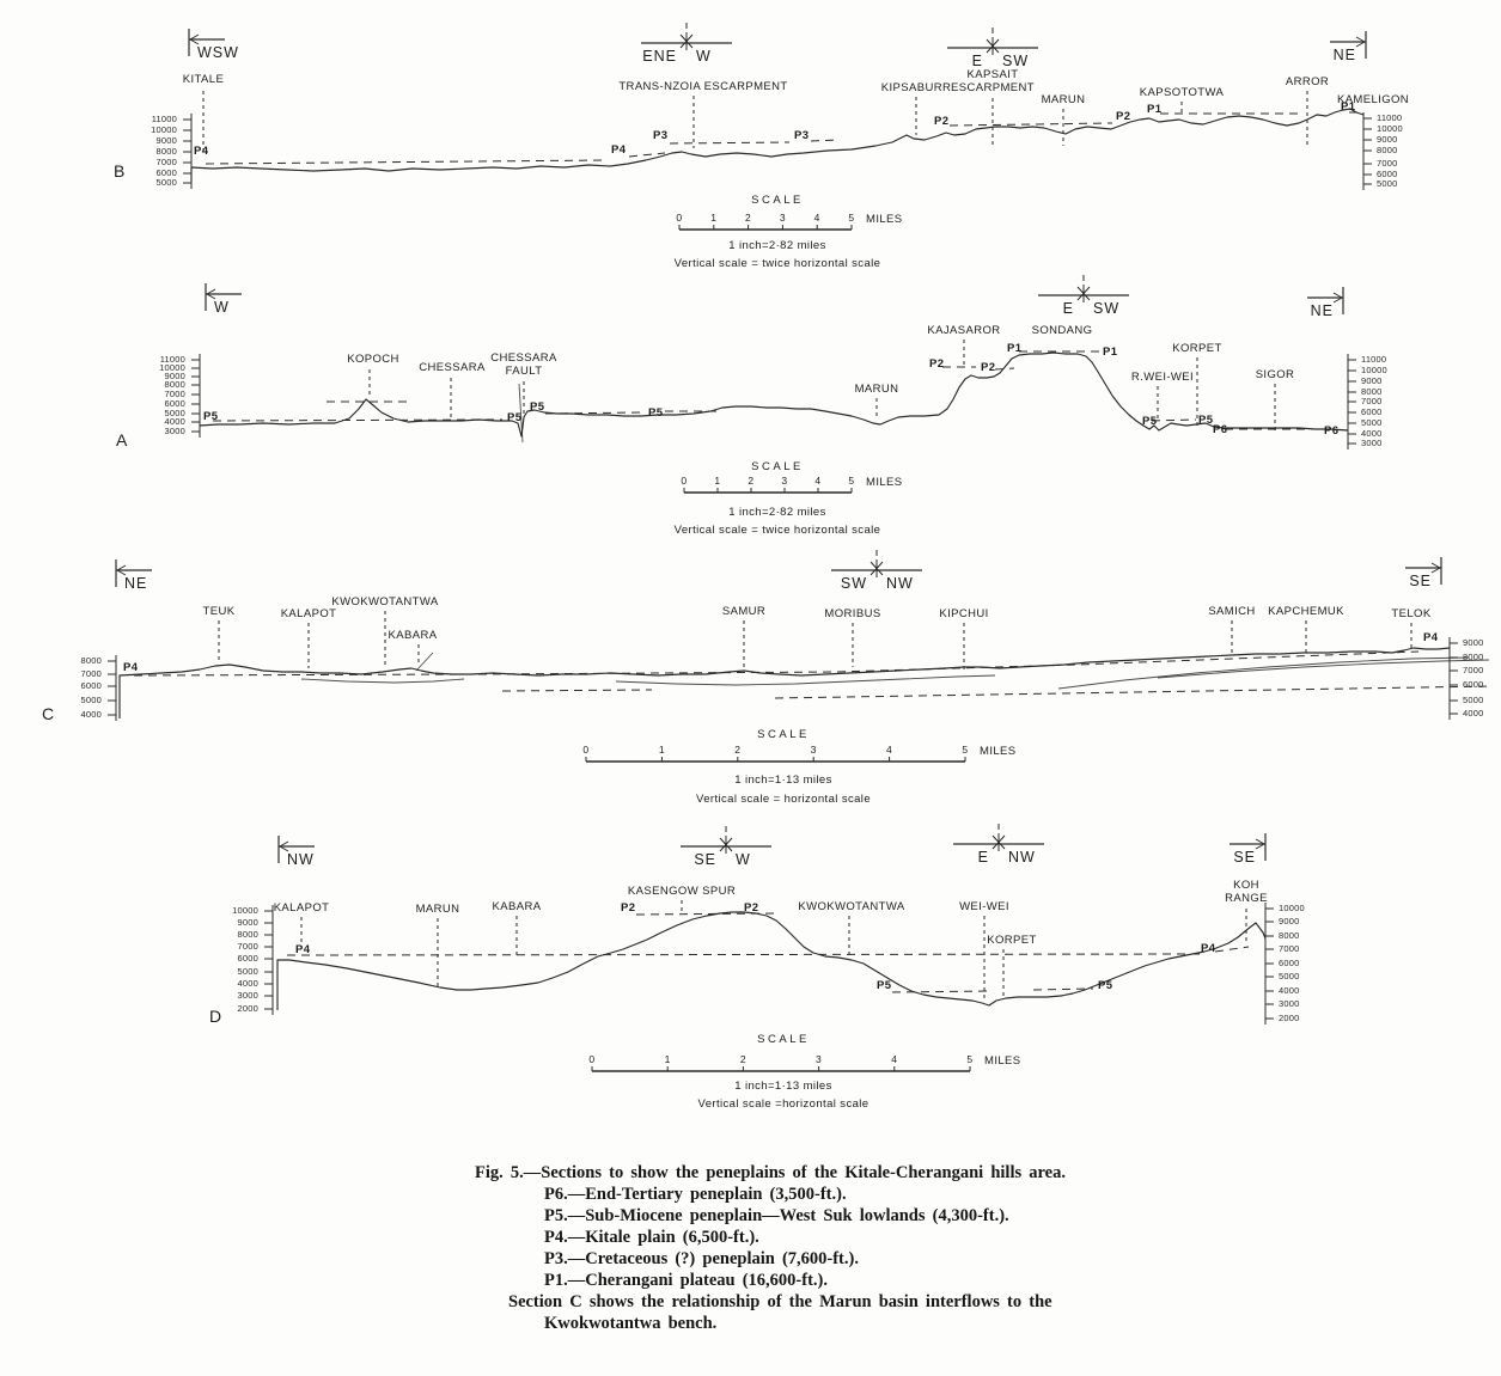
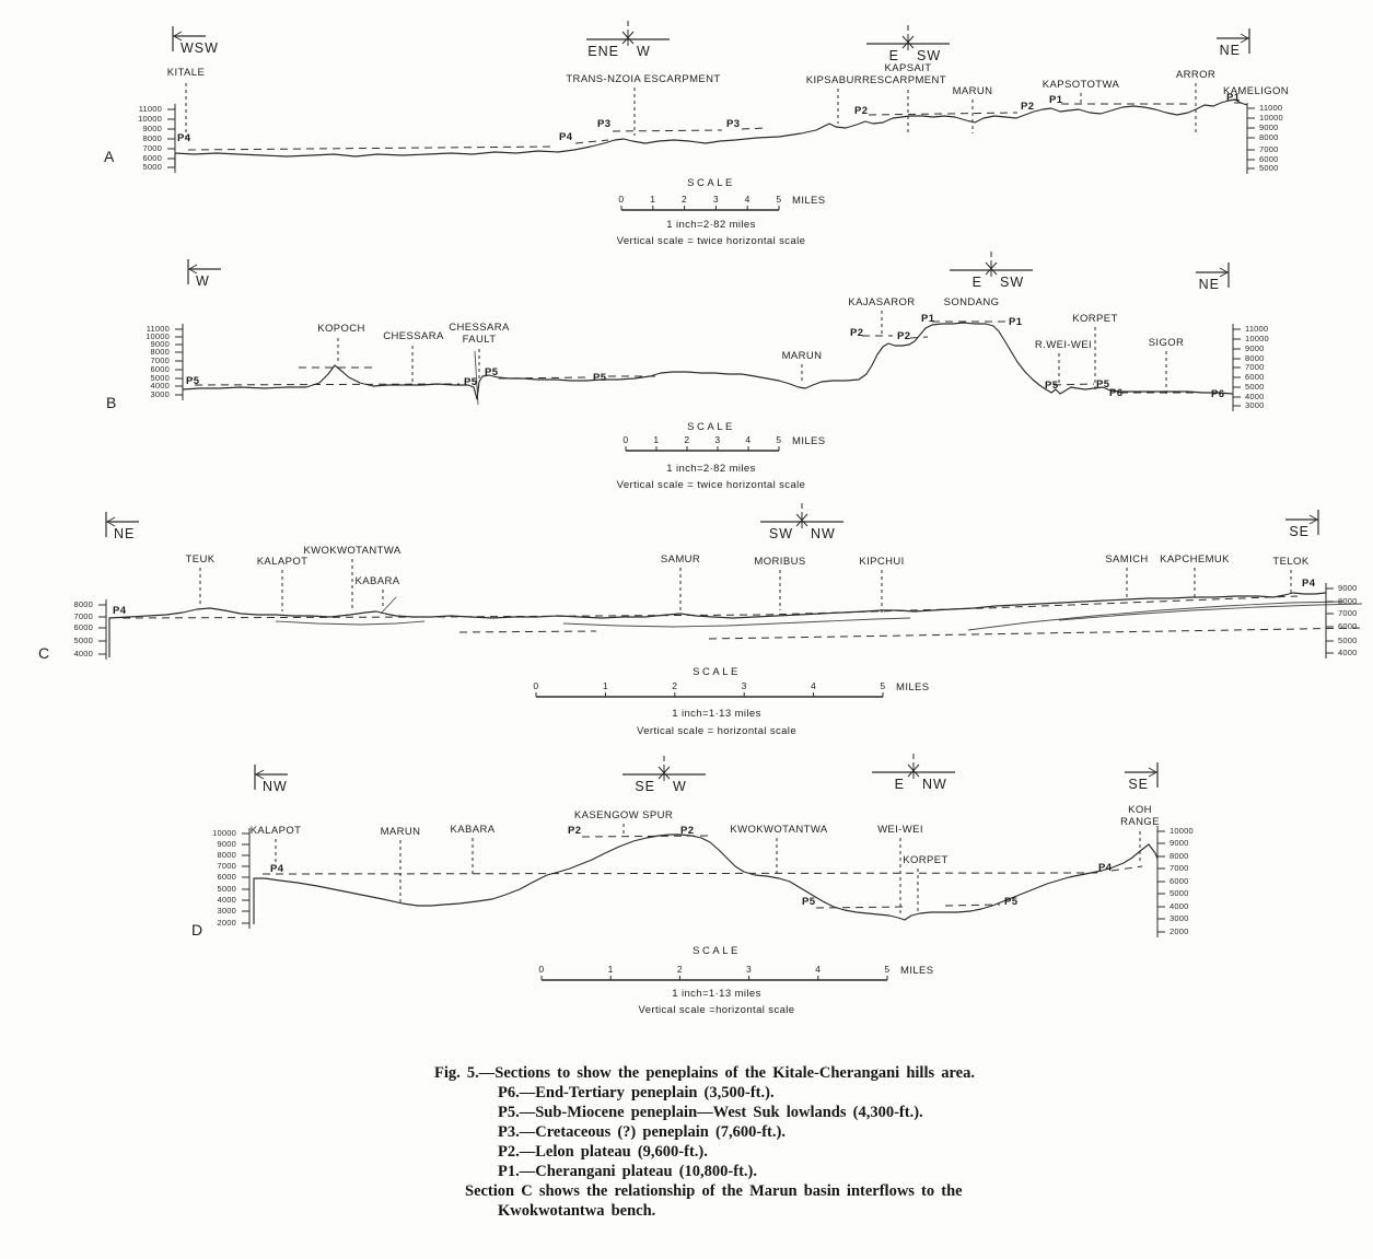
  Fig. 5.—Sections to show the peneplains of the Kitale-Cherangani hills area.
  P6.—End-Tertiary peneplain (3,500-ft.).
  P5.—Sub-Miocene peneplain—West Suk lowlands (4,300-ft.).
- P4.—Kitale plain (6,500-ft.).
  P3.—Cretaceous (?) peneplain (7,600-ft.).
+ P2.—Lelon plateau (9,600-ft.).
- P1.—Cherangani plateau (16,600-ft.).
+ P1.—Cherangani plateau (10,800-ft.).
  Section C shows the relationship of the Marun basin interflows to the
  Kwokwotantwa bench.
- B
+ A
  WSW
  ENE
  W
  E
  SW
  NE
  11000
  10000
  9000
  8000
  7000
  6000
  5000
  11000
  10000
  9000
  8000
  7000
  6000
  5000
  KITALE
  TRANS-NZOIA ESCARPMENT
  KIPSABURR
  KAPSAIT
  ESCARPMENT
  MARUN
  KAPSOTOTWA
  ARROR
  KAMELIGON
  P4
  P4
  P3
  P3
  P2
  P2
  P1
  P1
  SCALE
  0
  1
  2
  3
  4
  5
  MILES
  1 inch=2·82 miles
  Vertical scale = twice horizontal scale
- A
+ B
  W
  E
  SW
  NE
  11000
  10000
  9000
  8000
  7000
  6000
  5000
  4000
  3000
  11000
  10000
  9000
  8000
  7000
  6000
  5000
  4000
  3000
  KOPOCH
  CHESSARA
  CHESSARA
  FAULT
  MARUN
  KAJASAROR
  SONDANG
  R.WEI-WEI
  KORPET
  SIGOR
  P5
  P5
  P5
  P5
  P2
  P2
  P1
  P1
  P5
  P5
  P6
  P6
  SCALE
  0
  1
  2
  3
  4
  5
  MILES
  1 inch=2·82 miles
  Vertical scale = twice horizontal scale
  C
  NE
  SW
  NW
  SE
  8000
  7000
  6000
  5000
  4000
  9000
  8000
  7000
  6000
  5000
  4000
  TEUK
  KALAPOT
  KWOKWOTANTWA
  KABARA
  SAMUR
  MORIBUS
  KIPCHUI
  SAMICH
  KAPCHEMUK
  TELOK
  P4
  P4
  SCALE
  0
  1
  2
  3
  4
  5
  MILES
  1 inch=1·13 miles
  Vertical scale = horizontal scale
  D
  NW
  SE
  W
  E
  NW
  SE
  10000
  9000
  8000
  7000
  6000
  5000
  4000
  3000
  2000
  10000
  9000
  8000
  7000
  6000
  5000
  4000
  3000
  2000
  KALAPOT
  MARUN
  KABARA
  KASENGOW SPUR
  KWOKWOTANTWA
  WEI-WEI
  KORPET
  KOH
  RANGE
  P4
  P2
  P2
  P5
  P5
  P4
  SCALE
  0
  1
  2
  3
  4
  5
  MILES
  1 inch=1·13 miles
  Vertical scale =horizontal scale
